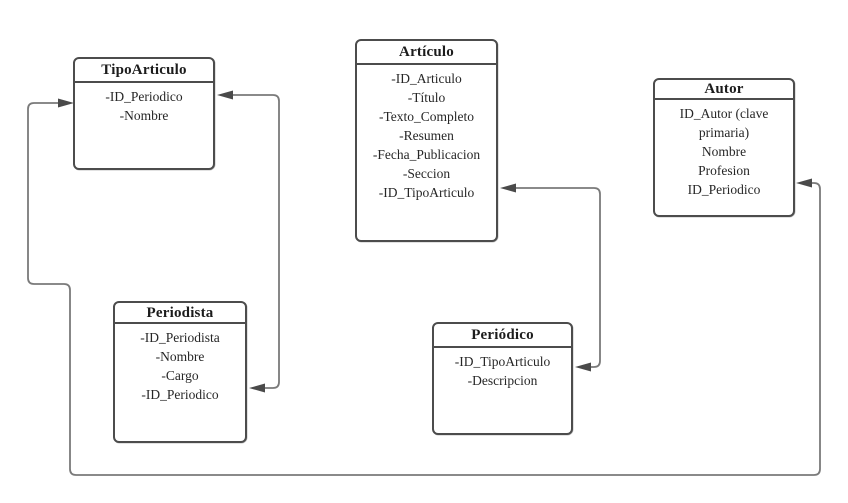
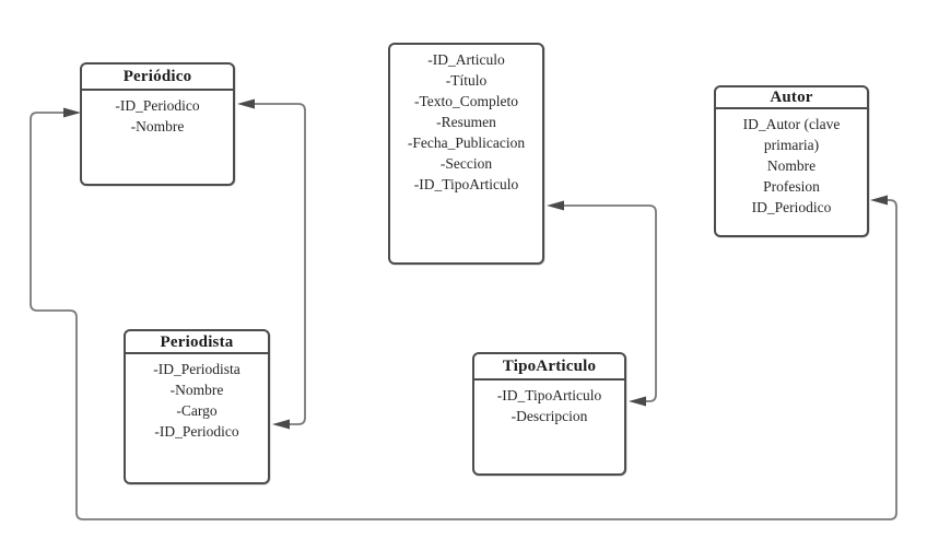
- TipoArticulo
+ Periódico
  -ID_Periodico
  -Nombre
- Artículo
  -ID_Articulo
  -Título
  -Texto_Completo
  -Resumen
  -Fecha_Publicacion
  -Seccion
  -ID_TipoArticulo
  Autor
  ID_Autor (clave primaria)
  Nombre
  Profesion
  ID_Periodico
  Periodista
  -ID_Periodista
  -Nombre
  -Cargo
  -ID_Periodico
- Periódico
+ TipoArticulo
  -ID_TipoArticulo
  -Descripcion
